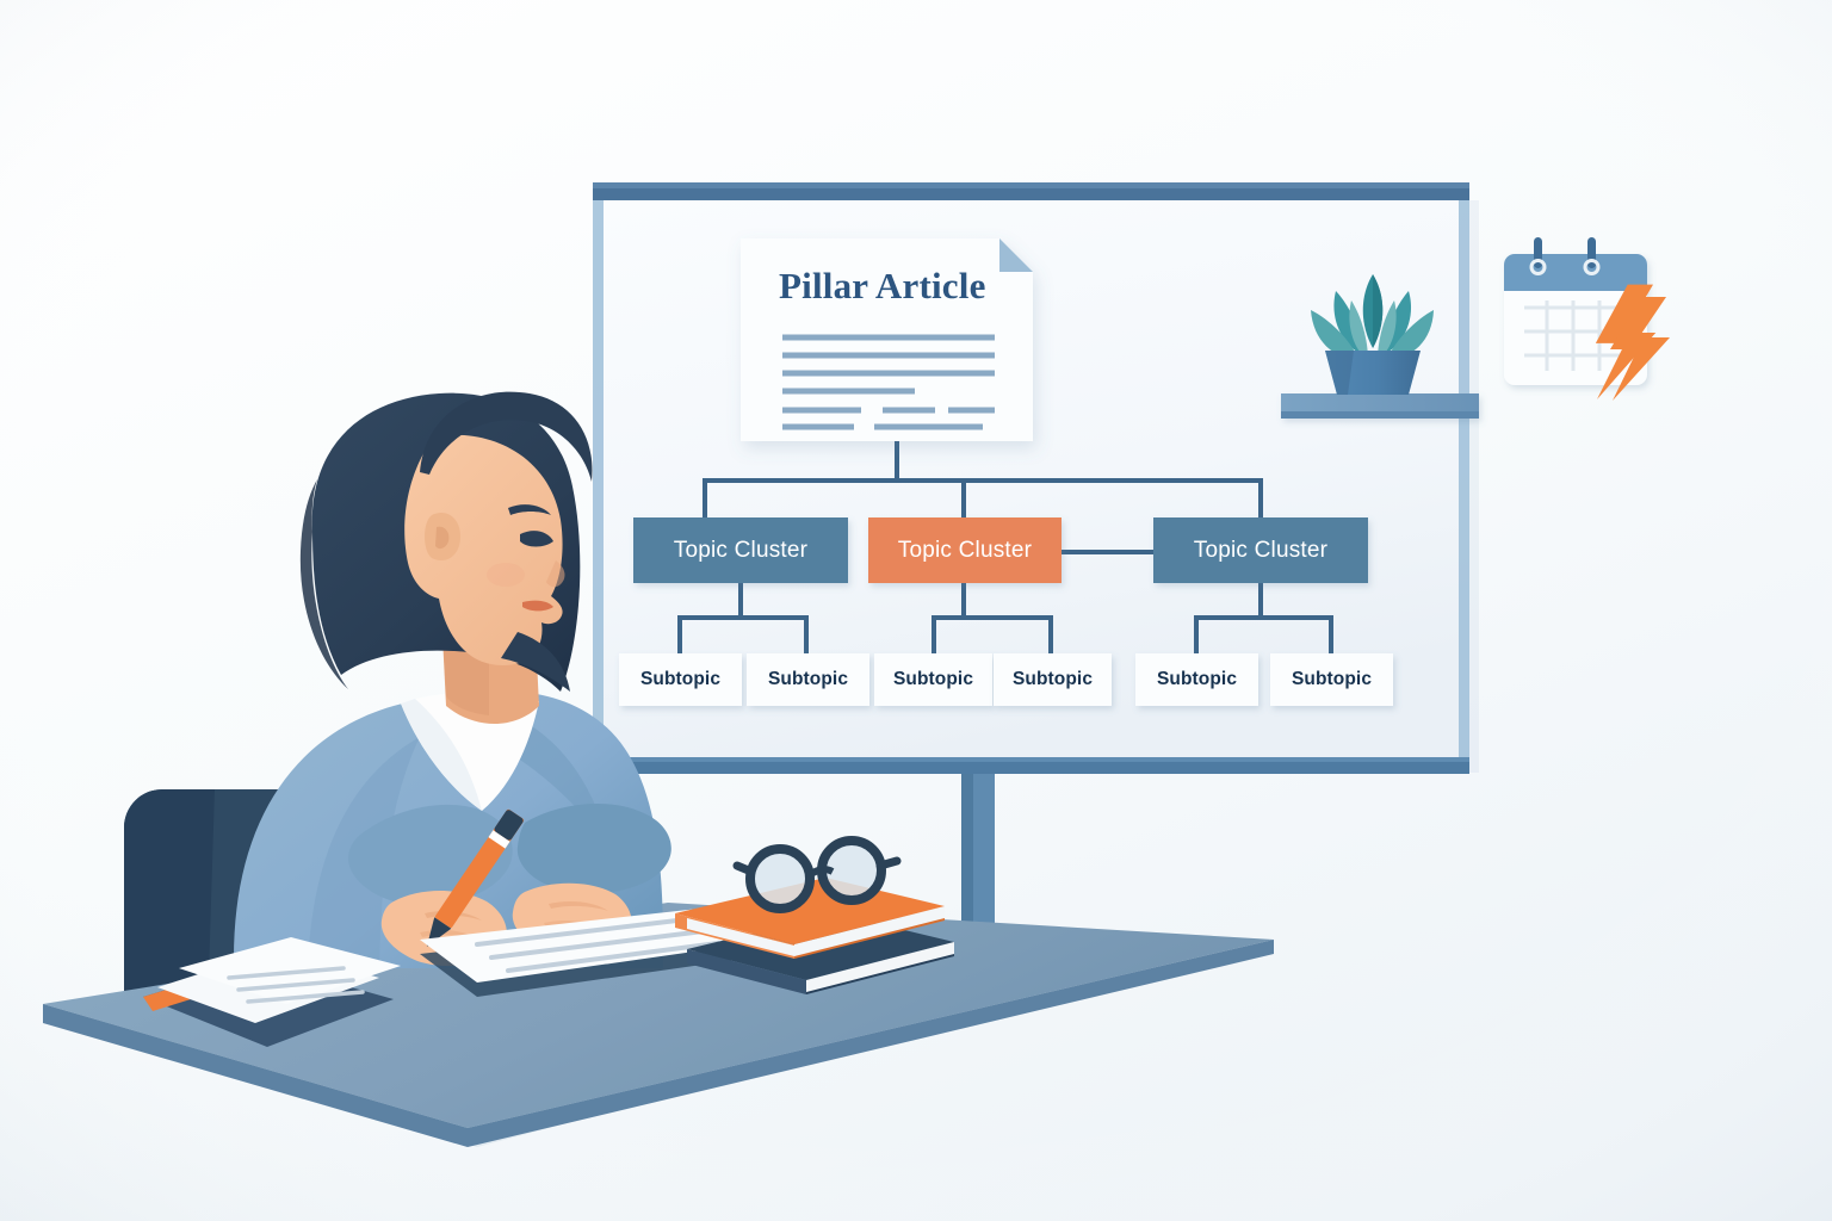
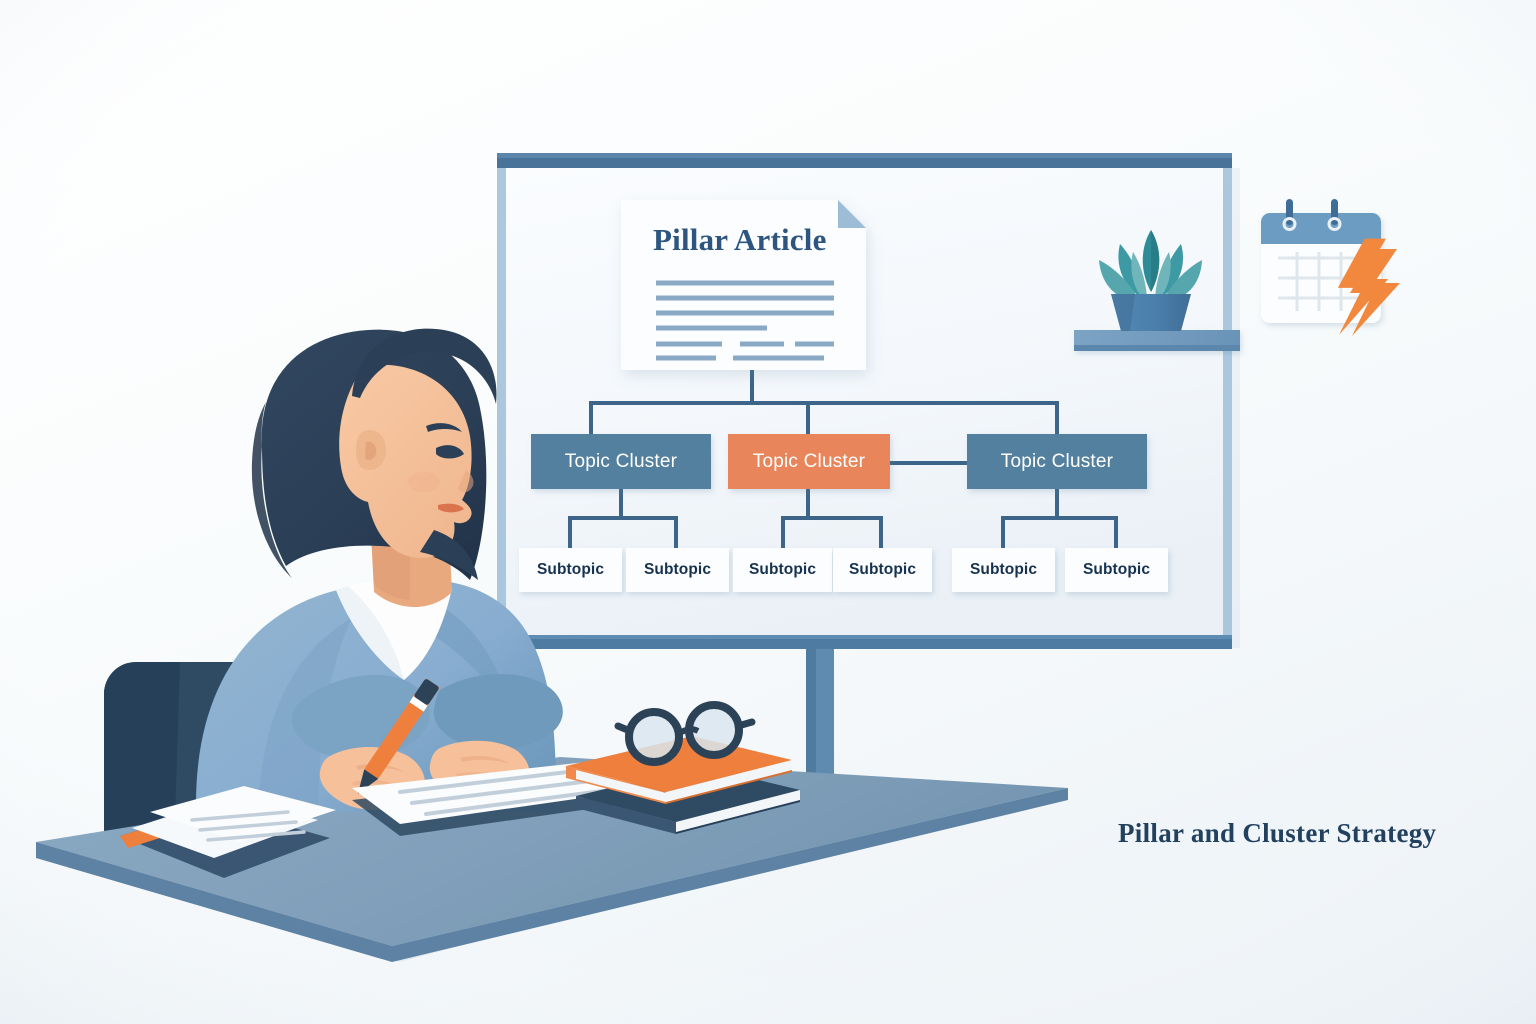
  Pillar Article
  Topic Cluster
  Topic Cluster
  Topic Cluster
  Subtopic
  Subtopic
  Subtopic
  Subtopic
  Subtopic
  Subtopic
+ Pillar and Cluster Strategy
